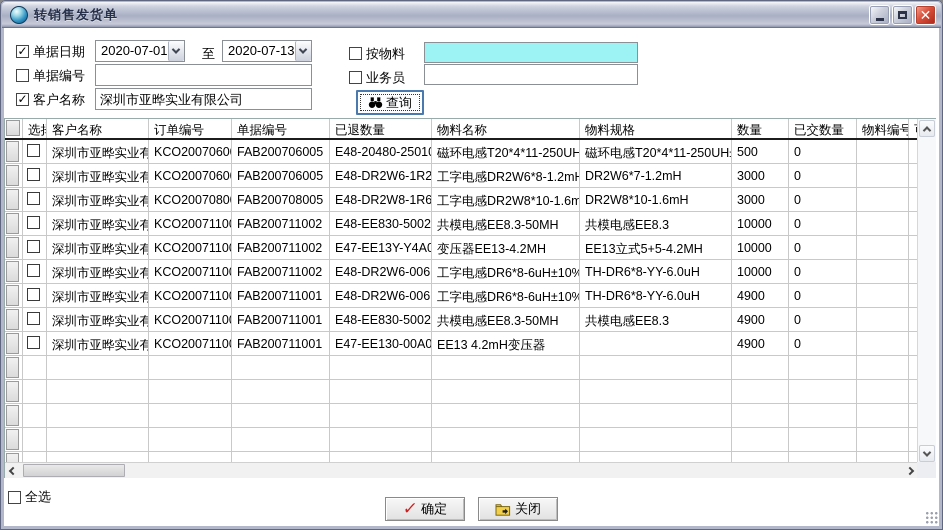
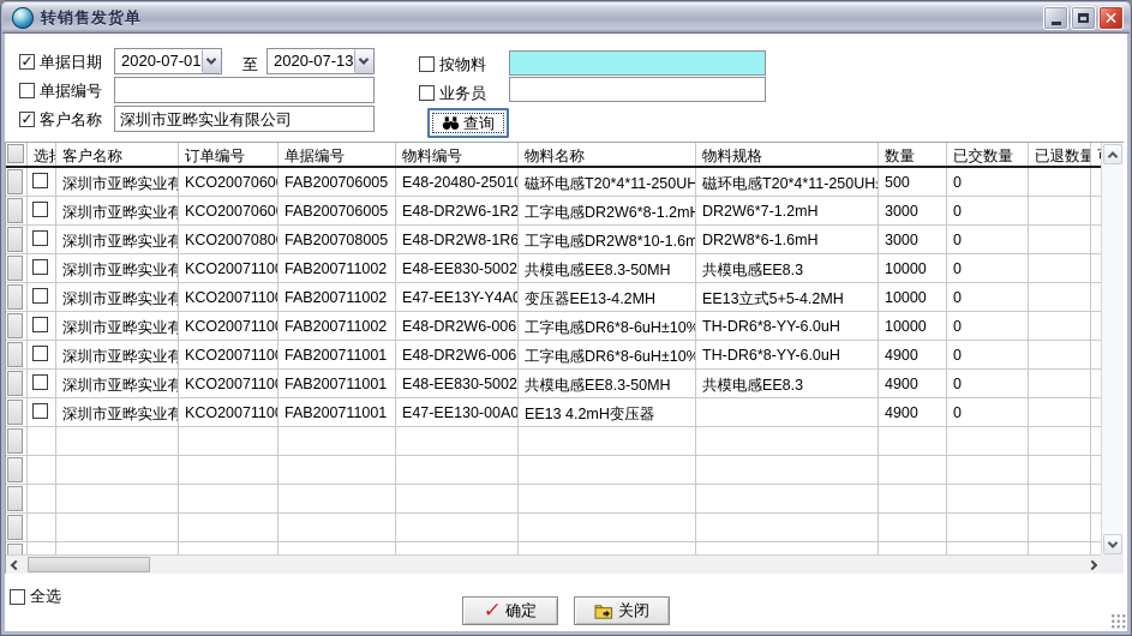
  转销售发货单
  ✕
  单据日期
  2020-07-01
  至
  2020-07-13
  单据编号
  客户名称
  深圳市亚晔实业有限公司
  按物料
  业务员
  查询
  选择
  客户名称
  订单编号
  单据编号
- 已退数量
+ 物料编号
  物料名称
  物料规格
  数量
  已交数量
- 物料编号
+ 已退数量
  深圳市亚晔实业有
  KCO2007060
  FAB200706005
  E48-20480-25010
  磁环电感T20*4*11-250UH
  磁环电感T20*4*11-250UH
  500
  0
  深圳市亚晔实业有
  KCO2007060
  FAB200706005
  E48-DR2W6-1R2
  工字电感DR2W6*8-1.2mH
  DR2W6*7-1.2mH
  3000
  0
  深圳市亚晔实业有
  KCO2007080
  FAB200708005
  E48-DR2W8-1R6
  工字电感DR2W8*10-1.6m
- DR2W8*10-1.6mH
+ DR2W8*6-1.6mH
  3000
  0
  深圳市亚晔实业有
  KCO2007110
  FAB200711002
  E48-EE830-5002
  共模电感EE8.3-50MH
  共模电感EE8.3
  10000
  0
  深圳市亚晔实业有
  KCO2007110
  FAB200711002
  E47-EE13Y-Y4A0
  变压器EE13-4.2MH
  EE13立式5+5-4.2MH
  10000
  0
  深圳市亚晔实业有
  KCO2007110
  FAB200711002
  E48-DR2W6-006
  工字电感DR6*8-6uH±10%
  TH-DR6*8-YY-6.0uH
  10000
  0
  深圳市亚晔实业有
  KCO2007110
  FAB200711001
  E48-DR2W6-006
  工字电感DR6*8-6uH±10%
  TH-DR6*8-YY-6.0uH
  4900
  0
  深圳市亚晔实业有
  KCO2007110
  FAB200711001
  E48-EE830-5002
  共模电感EE8.3-50MH
  共模电感EE8.3
  4900
  0
  深圳市亚晔实业有
  KCO2007110
  FAB200711001
  E47-EE130-00A0
  EE13 4.2mH变压器
  4900
  0
  全选
  确定
  关闭
